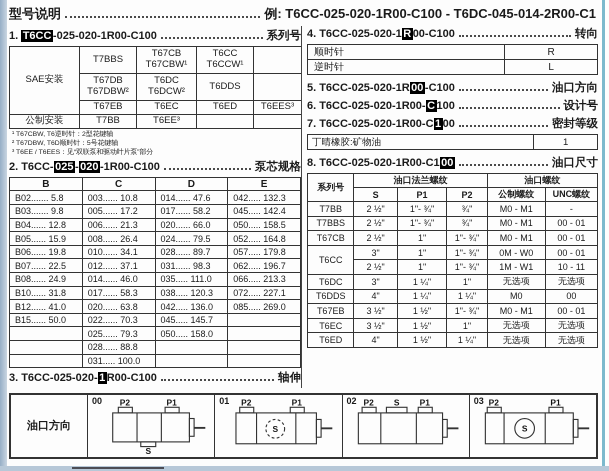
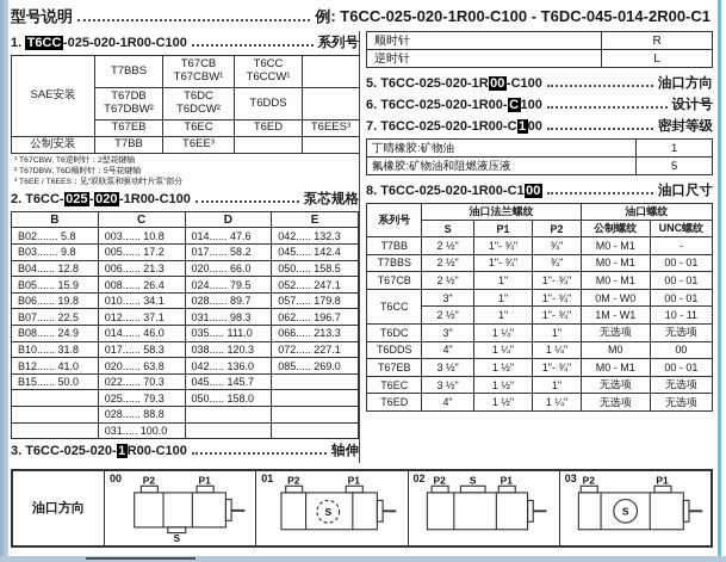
  型号说明
  例: T6CC-025-020-1R00-C100 - T6DC-045-014-2R00-C1
  1.
  T6CC -025-020-1R00-C100
  系列号
  SAE安装	T7BBS	T67CB T67CBW¹	T6CC T6CCW¹
  T67DB T67DBW²	T6DC T6DCW²	T6DDS
  T67EB	T6EC	T6ED	T6EES³
  公制安装	T7BB	T6EE³
  2.
  T6CC- 025 - 020 -1R00-C100
  泵芯规格
  B	C	D	E
  B02....... 5.8	003...... 10.8	014...... 47.6	042..... 132.3
  B03....... 9.8	005...... 17.2	017...... 58.2	045..... 142.4
  B04...... 12.8	006...... 21.3	020...... 66.0	050..... 158.5
- B05...... 15.9	008...... 26.4	024...... 79.5	052..... 164.8
+ B05...... 15.9	008...... 26.4	024...... 79.5	052..... 247.1
  B06...... 19.8	010...... 34.1	028...... 89.7	057..... 179.8
  B07...... 22.5	012...... 37.1	031...... 98.3	062..... 196.7
  B08...... 24.9	014...... 46.0	035..... 111.0	066..... 213.3
  B10...... 31.8	017...... 58.3	038..... 120.3	072..... 227.1
  B12...... 41.0	020...... 63.8	042..... 136.0	085..... 269.0
  B15...... 50.0	022...... 70.3	045..... 145.7
  	025...... 79.3	050..... 158.0
  	028...... 88.8
  	031..... 100.0
  3.
  T6CC-025-020- 1 R00-C100
  轴伸
- 4.
- T6CC-025-020-1 R 00-C100
- 转向
  顺时针	R
  逆时针	L
  5.
  T6CC-025-020-1R 00 -C100
  油口方向
  6.
  T6CC-025-020-1R00- C 100
  设计号
  7.
  T6CC-025-020-1R00-C 1 00
  密封等级
  丁晴橡胶:矿物油	1
+ 氟橡胶:矿物油和阻燃液压液	5
  8.
  T6CC-025-020-1R00-C1 00
  油口尺寸
  系列号	油口法兰螺纹	油口螺纹
  S	P1	P2	公制螺纹	UNC螺纹
  T7BB	2 ½"	1"- ¾"	¾"	M0 - M1	-
  T7BBS	2 ½"	1"- ¾"	¾"	M0 - M1	00 - 01
  T67CB	2 ½"	1"	1"- ¾"	M0 - M1	00 - 01
  T6CC	3"	1"	1"- ¾"	0M - W0	00 - 01
  2 ½"	1"	1"- ¾"	1M - W1	10 - 11
  T6DC	3"	1 ¼"	1"	无选项	无选项
  T6DDS	4"	1 ¼"	1 ¼"	M0	00
  T67EB	3 ½"	1 ½"	1"- ¾"	M0 - M1	00 - 01
  T6EC	3 ½"	1 ½"	1"	无选项	无选项
  T6ED	4"	1 ½"	1 ¼"	无选项	无选项
  油口方向
  00
  P2
  P1
  S
  01
  P2
  P1
  S
  02
  P2
  S
  P1
  03
  P2
  P1
  S
